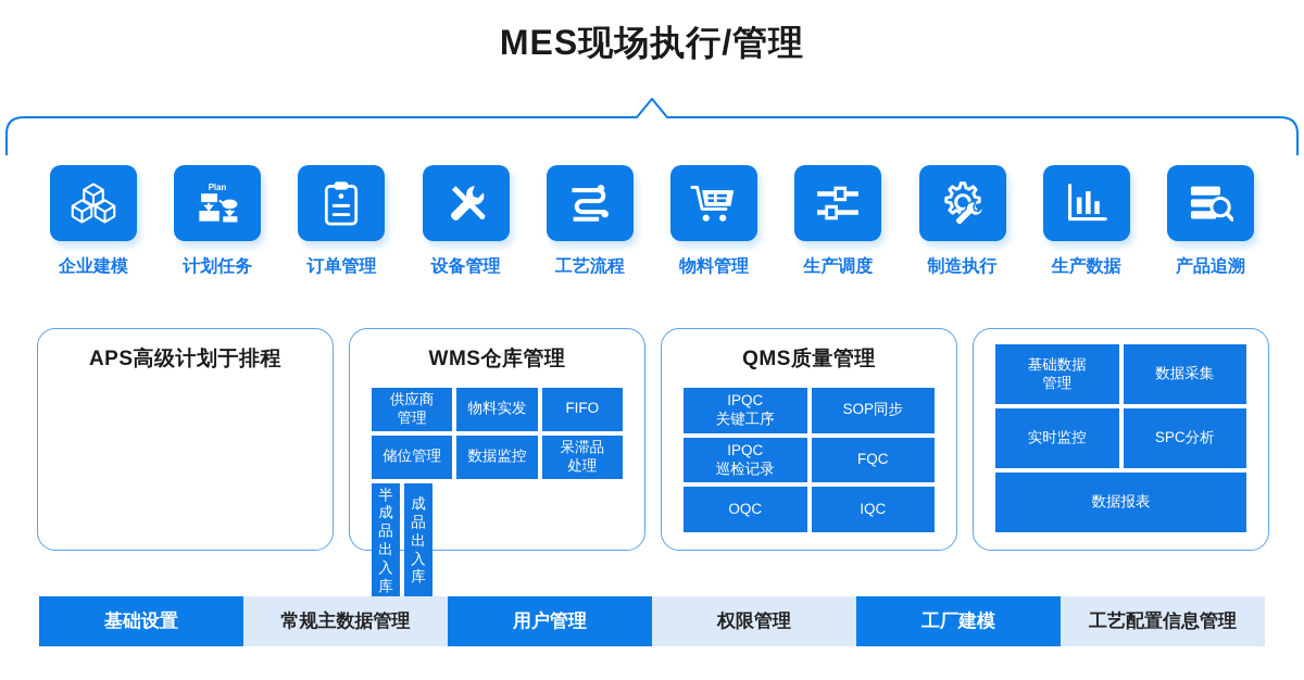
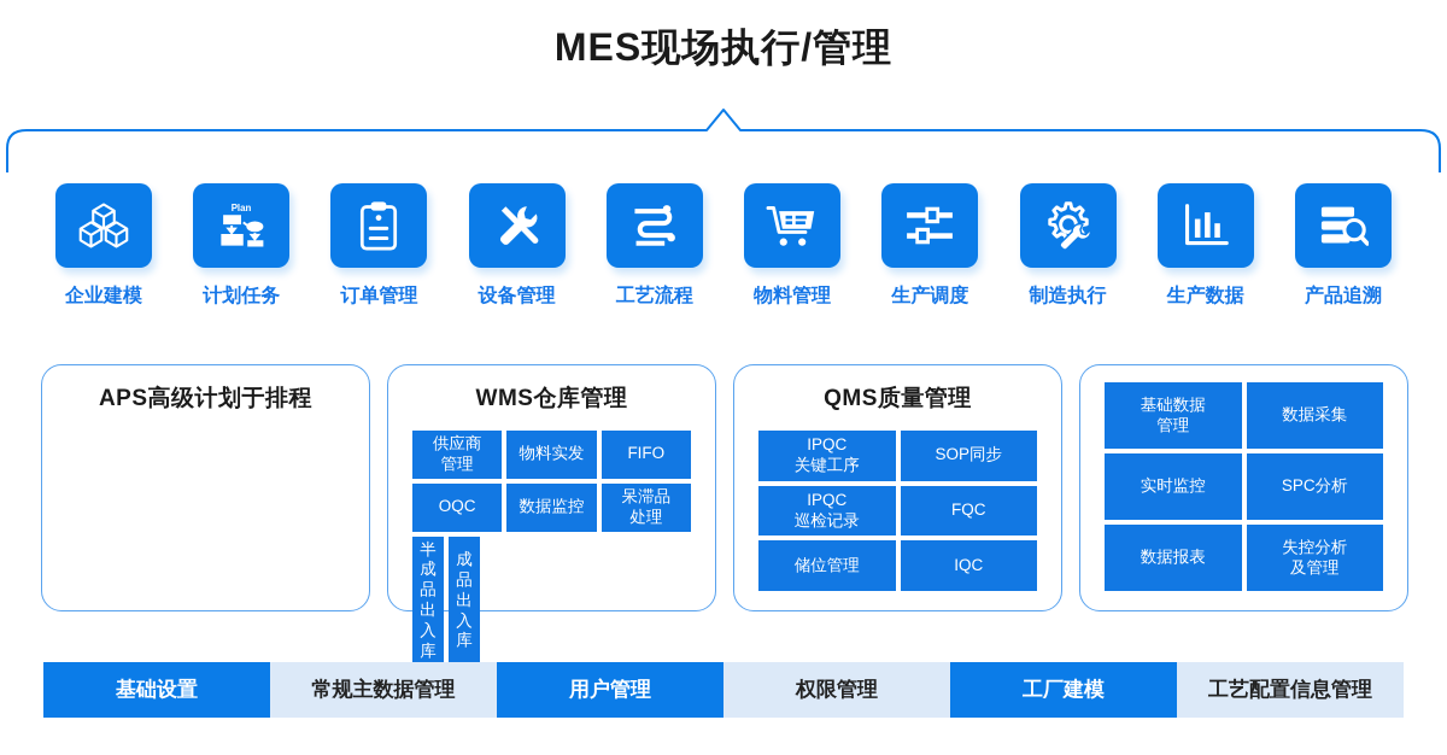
  MES现场执行/管理
  企业建模
  Plan
  计划任务
  订单管理
  设备管理
  工艺流程
  物料管理
  生产调度
  制造执行
  生产数据
  产品追溯
  APS高级计划于排程
  WMS仓库管理
  供应商
  管理
  物料实发
  FIFO
- 储位管理
+ OQC
  数据监控
  呆滞品
  处理
  半成品出入库
  成品出入库
  QMS质量管理
  IPQC
  关键工序
  SOP同步
  IPQC
  巡检记录
  FQC
- OQC
+ 储位管理
  IQC
  基础数据
  管理
  数据采集
  实时监控
  SPC分析
  数据报表
+ 失控分析
+ 及管理
  基础设置
  常规主数据管理
  用户管理
  权限管理
  工厂建模
  工艺配置信息管理
